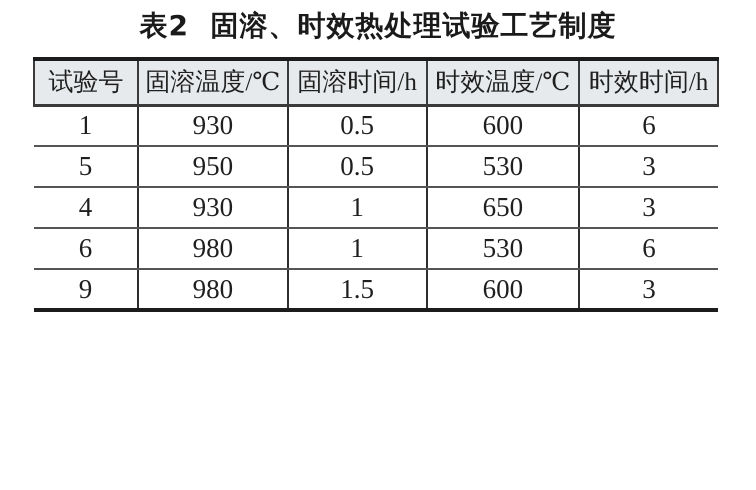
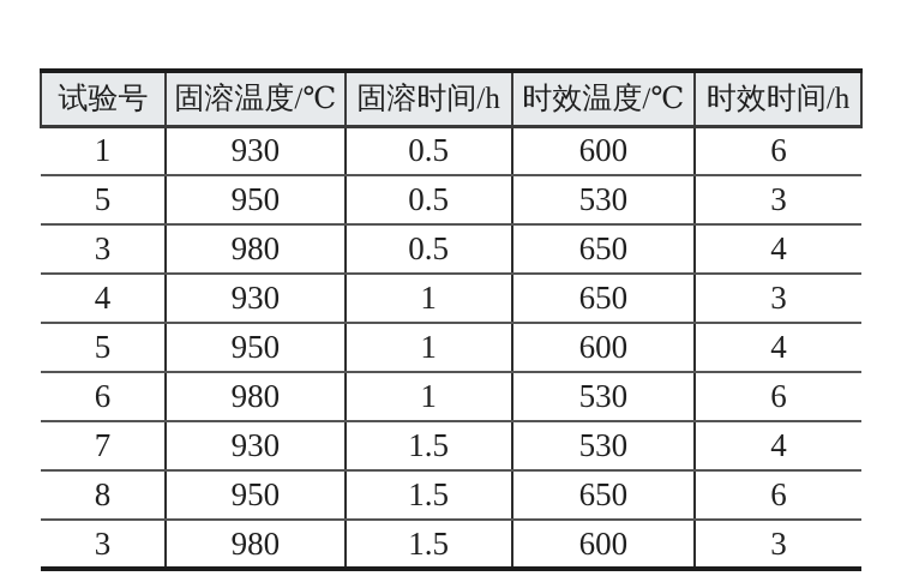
- 表2 固溶、时效热处理试验工艺制度
  试验号	固溶温度/℃	固溶时间/h	时效温度/℃	时效时间/h
  1	930	0.5	600	6
  5	950	0.5	530	3
+ 3	980	0.5	650	4
  4	930	1	650	3
+ 5	950	1	600	4
  6	980	1	530	6
+ 7	930	1.5	530	4
+ 8	950	1.5	650	6
- 9	980	1.5	600	3
+ 3	980	1.5	600	3
